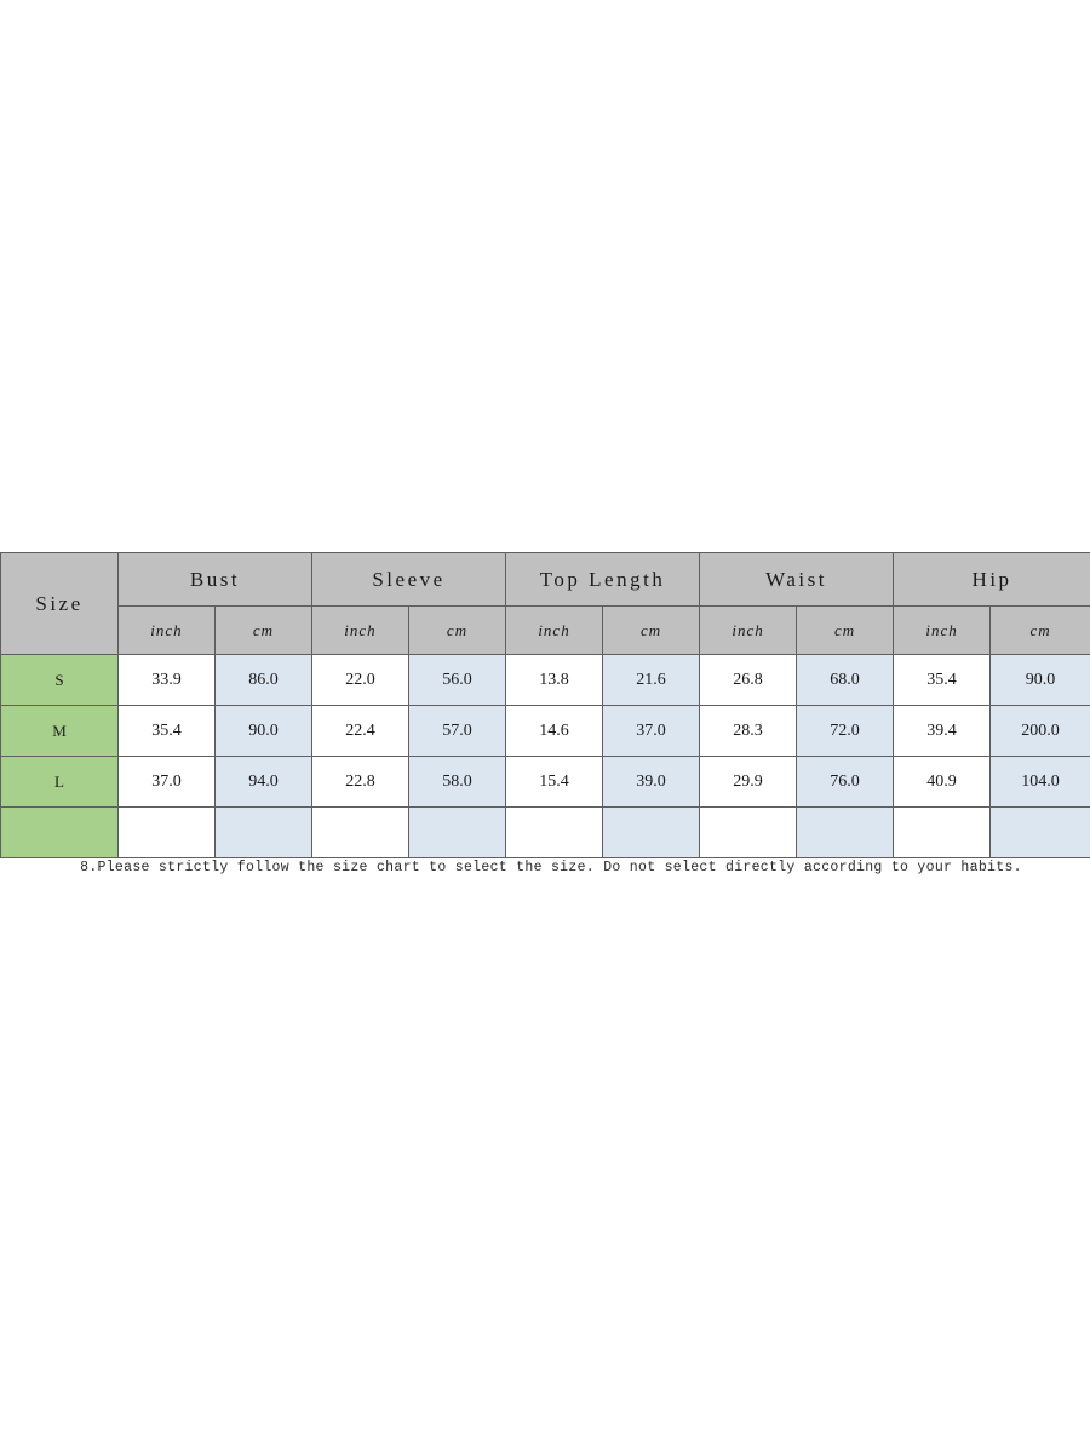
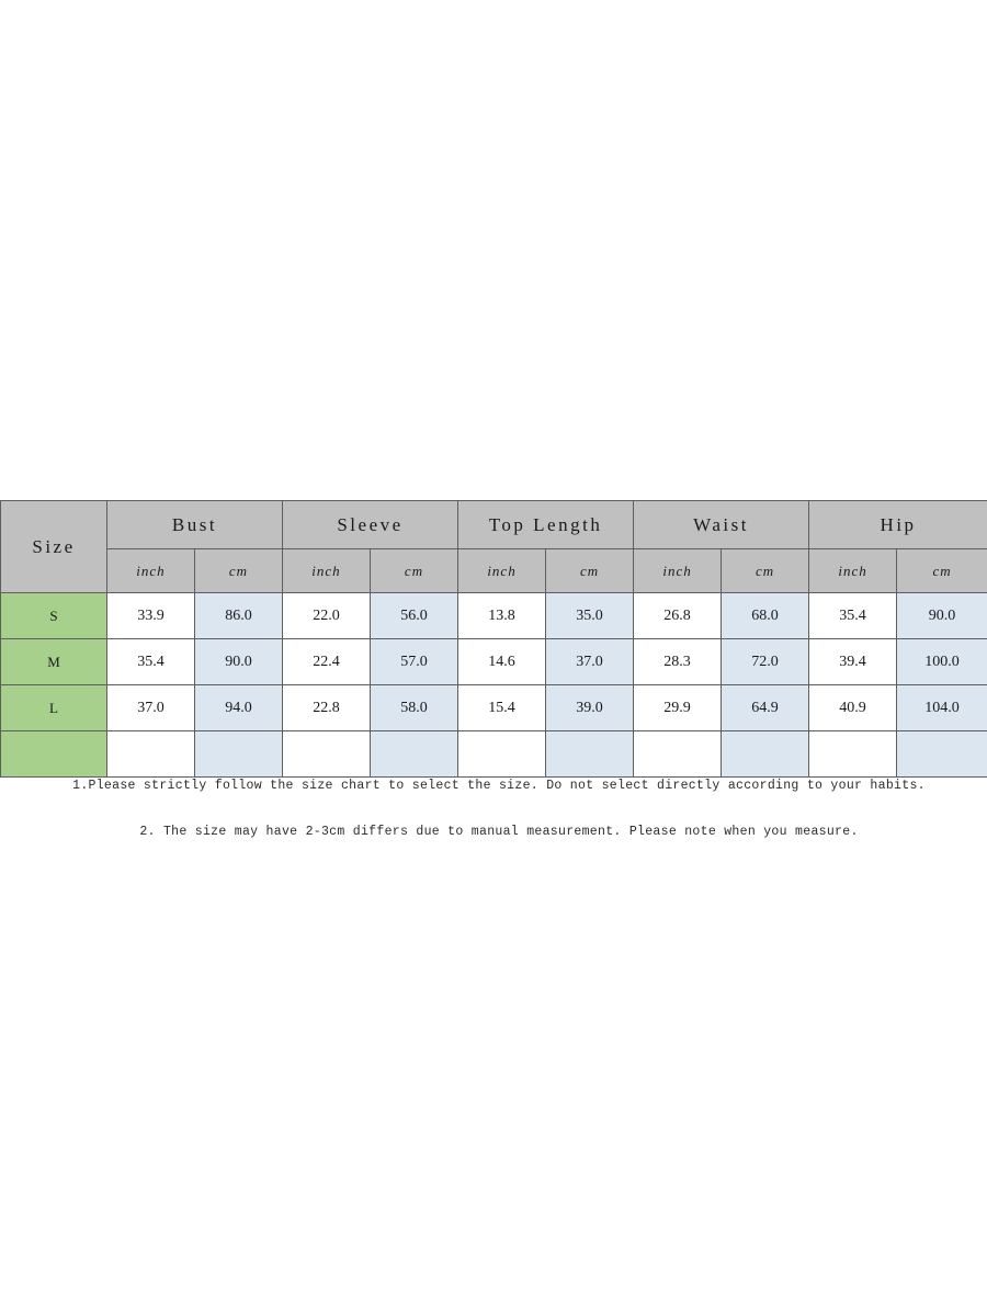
  Size	Bust	Sleeve	Top Length	Waist	Hip
  inch	cm	inch	cm	inch	cm	inch	cm	inch	cm
- S	33.9	86.0	22.0	56.0	13.8	21.6	26.8	68.0	35.4	90.0
+ S	33.9	86.0	22.0	56.0	13.8	35.0	26.8	68.0	35.4	90.0
- M	35.4	90.0	22.4	57.0	14.6	37.0	28.3	72.0	39.4	200.0
+ M	35.4	90.0	22.4	57.0	14.6	37.0	28.3	72.0	39.4	100.0
- L	37.0	94.0	22.8	58.0	15.4	39.0	29.9	76.0	40.9	104.0
+ L	37.0	94.0	22.8	58.0	15.4	39.0	29.9	64.9	40.9	104.0
- 8.Please strictly follow the size chart to select the size. Do not select directly according to your habits.
+ 1.Please strictly follow the size chart to select the size. Do not select directly according to your habits.
+ 2. The size may have 2-3cm differs due to manual measurement. Please note when you measure.
